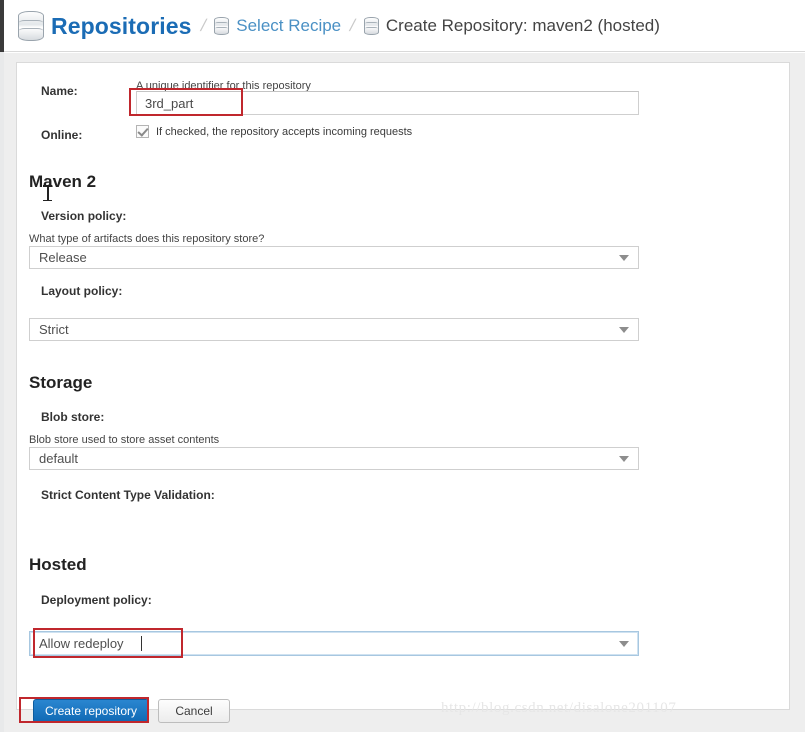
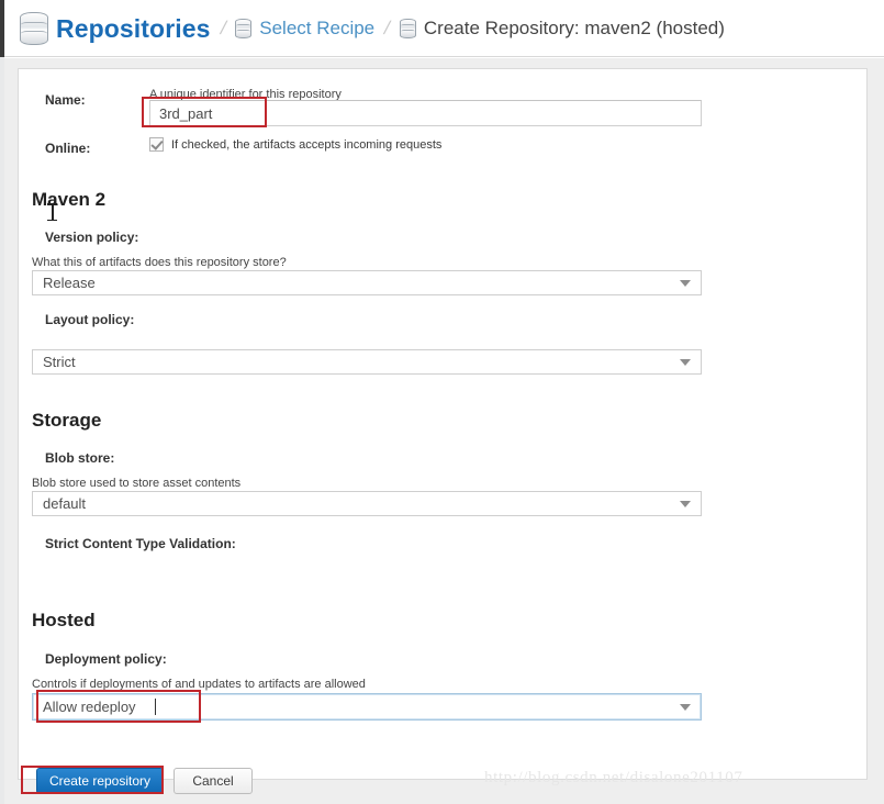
  Repositories
  Select Recipe
  Create Repository: maven2 (hosted)
  Name:
  A unique identifier for this repository
  3rd_part
  Online:
- If checked, the repository accepts incoming requests
+ If checked, the artifacts accepts incoming requests
  Maven 2
  Version policy:
- What type of artifacts does this repository store?
+ What this of artifacts does this repository store?
  Release
  Layout policy:
  Strict
  Storage
  Blob store:
  Blob store used to store asset contents
  default
  Strict Content Type Validation:
  Hosted
  Deployment policy:
+ Controls if deployments of and updates to artifacts are allowed
  Allow redeploy
  Create repository
  Cancel
  http://blog.csdn.net/disalone201107
